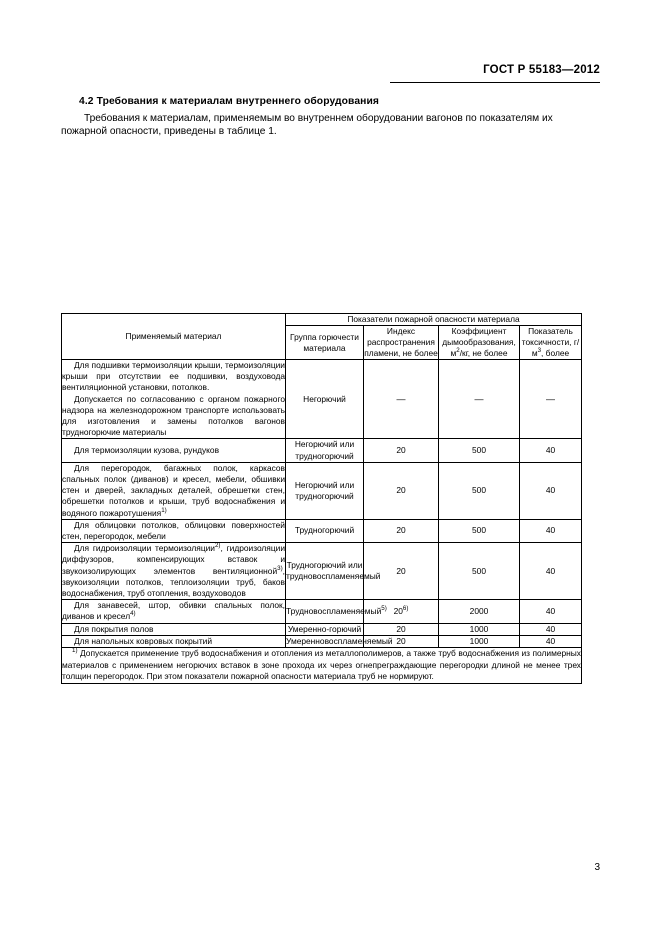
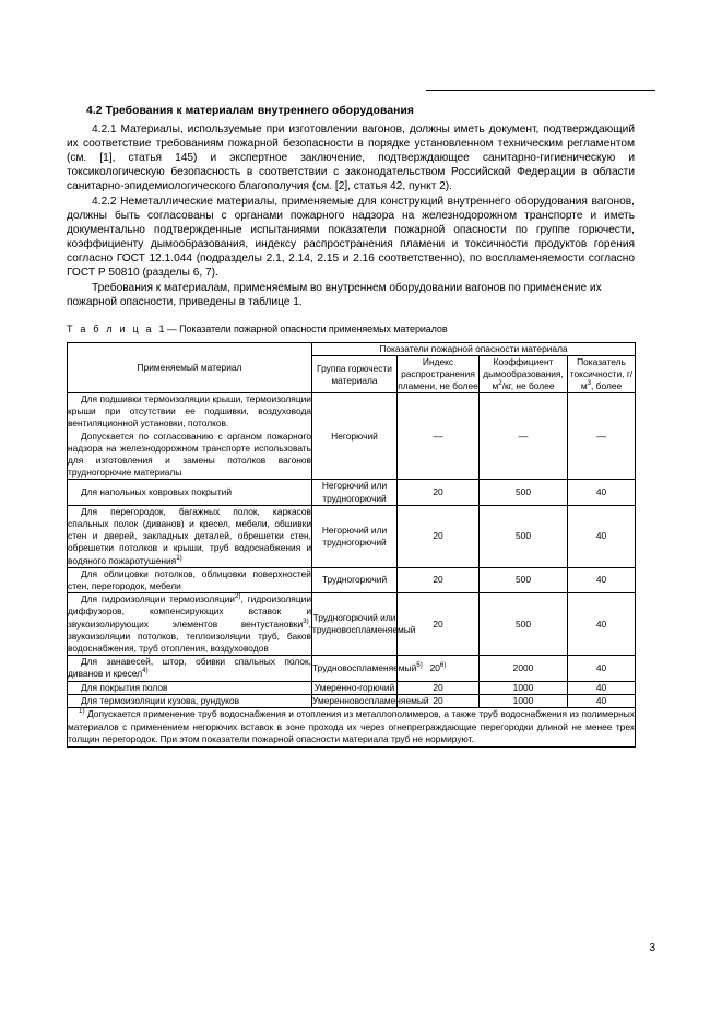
- ГОСТ Р 55183—2012
  4.2 Требования к материалам внутреннего оборудования
+ 4.2.1 Материалы, используемые при изготовлении вагонов, должны иметь документ, подтверждающий их соответствие требованиям пожарной безопасности в порядке установленном техническим регламентом (см. [1], статья 145) и экспертное заключение, подтверждающее санитарно-гигиеническую и токсикологическую безопасность в соответствии с законодательством Российской Федерации в области санитарно-эпидемиологического благополучия (см. [2], статья 42, пункт 2).
+ 4.2.2 Неметаллические материалы, применяемые для конструкций внутреннего оборудования вагонов, должны быть согласованы с органами пожарного надзора на железнодорожном транспорте и иметь документально подтвержденные испытаниями показатели пожарной опасности по группе горючести, коэффициенту дымообразования, индексу распространения пламени и токсичности продуктов горения согласно ГОСТ 12.1.044 (подразделы 2.1, 2.14, 2.15 и 2.16 соответственно), по воспламеняемости согласно ГОСТ Р 50810 (разделы 6, 7).
- Требования к материалам, применяемым во внутреннем оборудовании вагонов по показателям их пожарной опасности, приведены в таблице 1.
+ Требования к материалам, применяемым во внутреннем оборудовании вагонов по применение их пожарной опасности, приведены в таблице 1.
+ Т а б л и ц а 1 — Показатели пожарной опасности применяемых материалов
  Применяемый материал	Показатели пожарной опасности материала
  Группа горючести материала	Индекс распространения пламени, не более	Коэффициент дымообразования, м /кг, не более	Показатель токсичности, г/м , более
  Для подшивки термоизоляции крыши, термоизоляции крыши при отсутствии ее подшивки, воздуховода вентиляционной установки, потолков. Допускается по согласованию с органом пожарного надзора на железнодорожном транспорте использовать для изготовления и замены потолков вагонов трудногорючие материалы	Негорючий	—	—	—
- Для термоизоляции кузова, рундуков	Негорючий или трудногорючий	20	500	40
+ Для напольных ковровых покрытий	Негорючий или трудногорючий	20	500	40
  Для перегородок, багажных полок, каркасов спальных полок (диванов) и кресел, мебели, обшивки стен и дверей, закладных деталей, обрешетки стен, обрешетки потолков и крыши, труб водоснабжения и водяного пожаротушения	Негорючий или трудногорючий	20	500	40
  Для облицовки потолков, облицовки поверхностей стен, перегородок, мебели	Трудногорючий	20	500	40
- Для гидроизоляции термоизоляции , гидроизоляции диффузоров, компенсирующих вставок и звукоизолирующих элементов вентиляционной , звукоизоляции потолков, теплоизоляции труб, баков водоснабжения, труб отопления, воздуховодов	Трудногорючий или трудновоспламеняемый	20	500	40
+ Для гидроизоляции термоизоляции , гидроизоляции диффузоров, компенсирующих вставок и звукоизолирующих элементов вентустановки , звукоизоляции потолков, теплоизоляции труб, баков водоснабжения, труб отопления, воздуховодов	Трудногорючий или трудновоспламеняемый	20	500	40
  Для занавесей, штор, обивки спальных полок, диванов и кресел	Трудновоспламеняемый	20	2000	40
  Для покрытия полов	Умеренно-горючий	20	1000	40
- Для напольных ковровых покрытий	Умеренновоспламеняемый	20	1000	40
+ Для термоизоляции кузова, рундуков	Умеренновоспламеняемый	20	1000	40
  Допускается применение труб водоснабжения и отопления из металлополимеров, а также труб водоснабжения из полимерных материалов с применением негорючих вставок в зоне прохода их через огнепреграждающие перегородки длиной не менее трех толщин перегородок. При этом показатели пожарной опасности материала труб не нормируют.
  3
